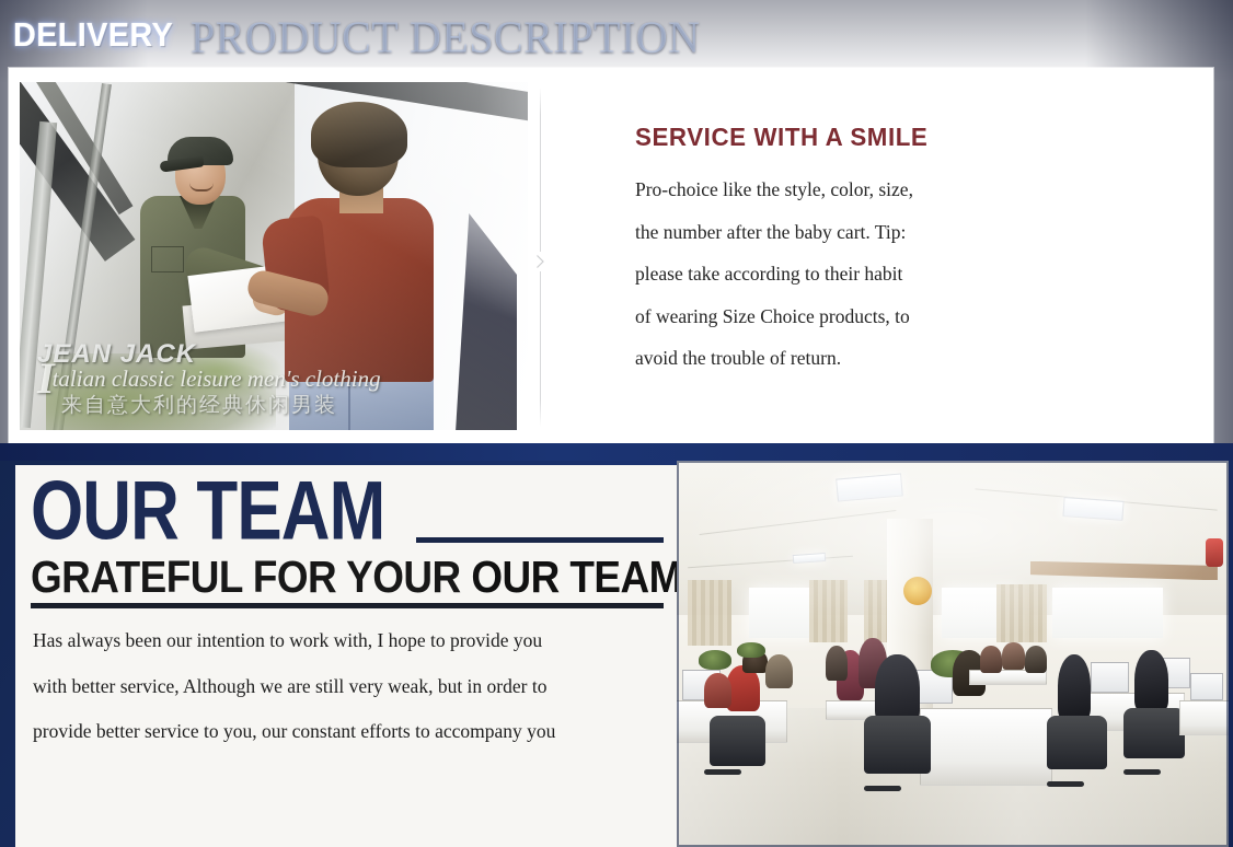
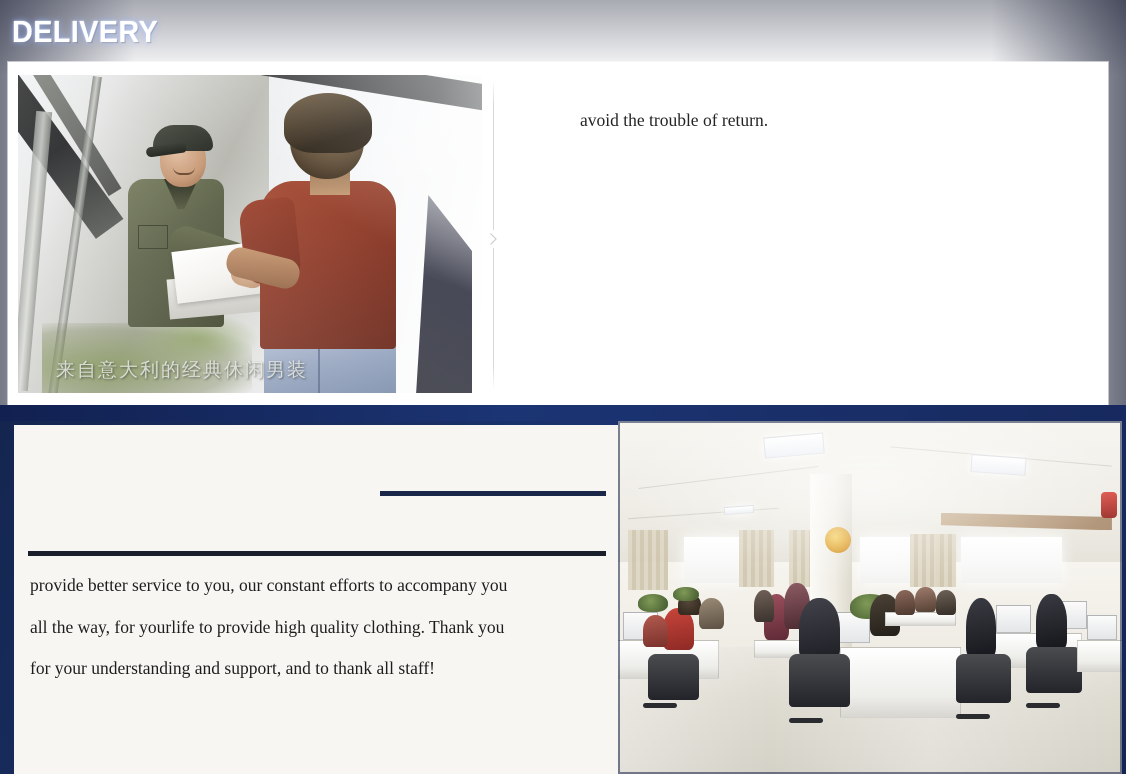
  DELIVERY
- PRODUCT DESCRIPTION
- JEAN JACK
- Italian classic leisure men's clothing
  来自意大利的经典休闲男装
- SERVICE WITH A SMILE
- Pro-choice like the style, color, size,
- the number after the baby cart. Tip:
- please take according to their habit
- of wearing Size Choice products, to
  avoid the trouble of return.
- OUR TEAM
- GRATEFUL FOR YOUR OUR TEAM
- Has always been our intention to work with, I hope to provide you
- with better service, Although we are still very weak, but in order to
  provide better service to you, our constant efforts to accompany you
+ all the way, for yourlife to provide high quality clothing. Thank you
+ for your understanding and support, and to thank all staff!
